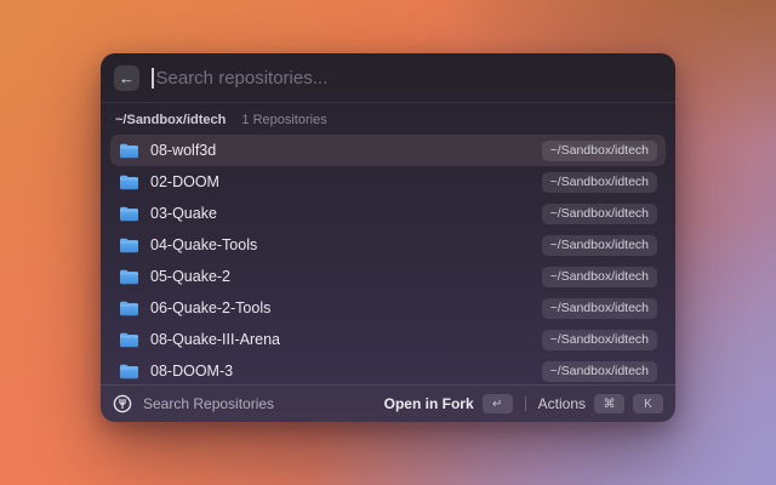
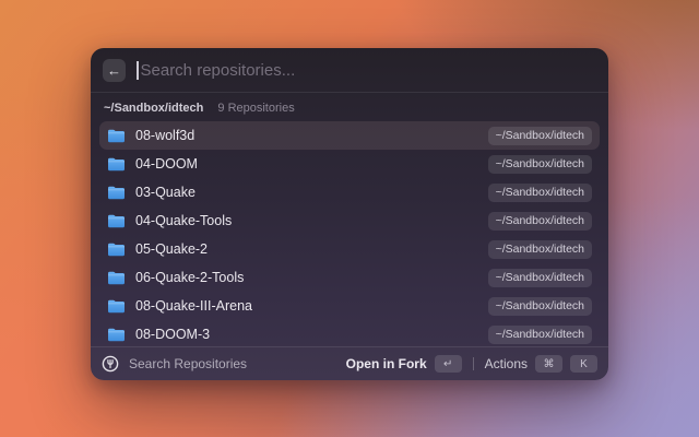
  ←
  Search repositories...
  ~/Sandbox/idtech
- 1 Repositories
+ 9 Repositories
  08-wolf3d
  ~/Sandbox/idtech
- 02-DOOM
+ 04-DOOM
  ~/Sandbox/idtech
  03-Quake
  ~/Sandbox/idtech
  04-Quake-Tools
  ~/Sandbox/idtech
  05-Quake-2
  ~/Sandbox/idtech
  06-Quake-2-Tools
  ~/Sandbox/idtech
  08-Quake-III-Arena
  ~/Sandbox/idtech
  08-DOOM-3
  ~/Sandbox/idtech
  Search Repositories
  Open in Fork
  ↵
  Actions
  ⌘
  K
